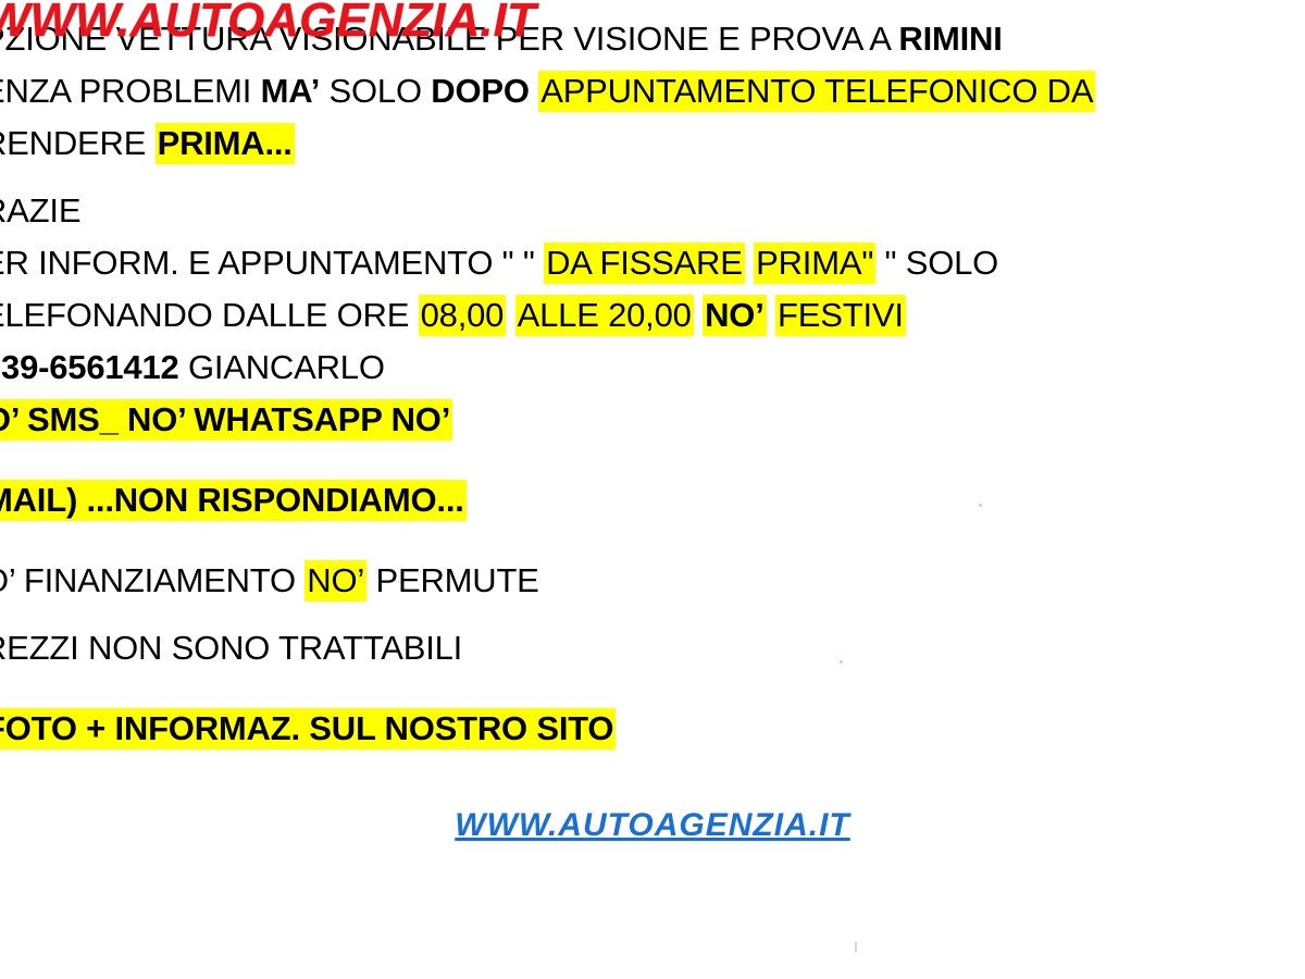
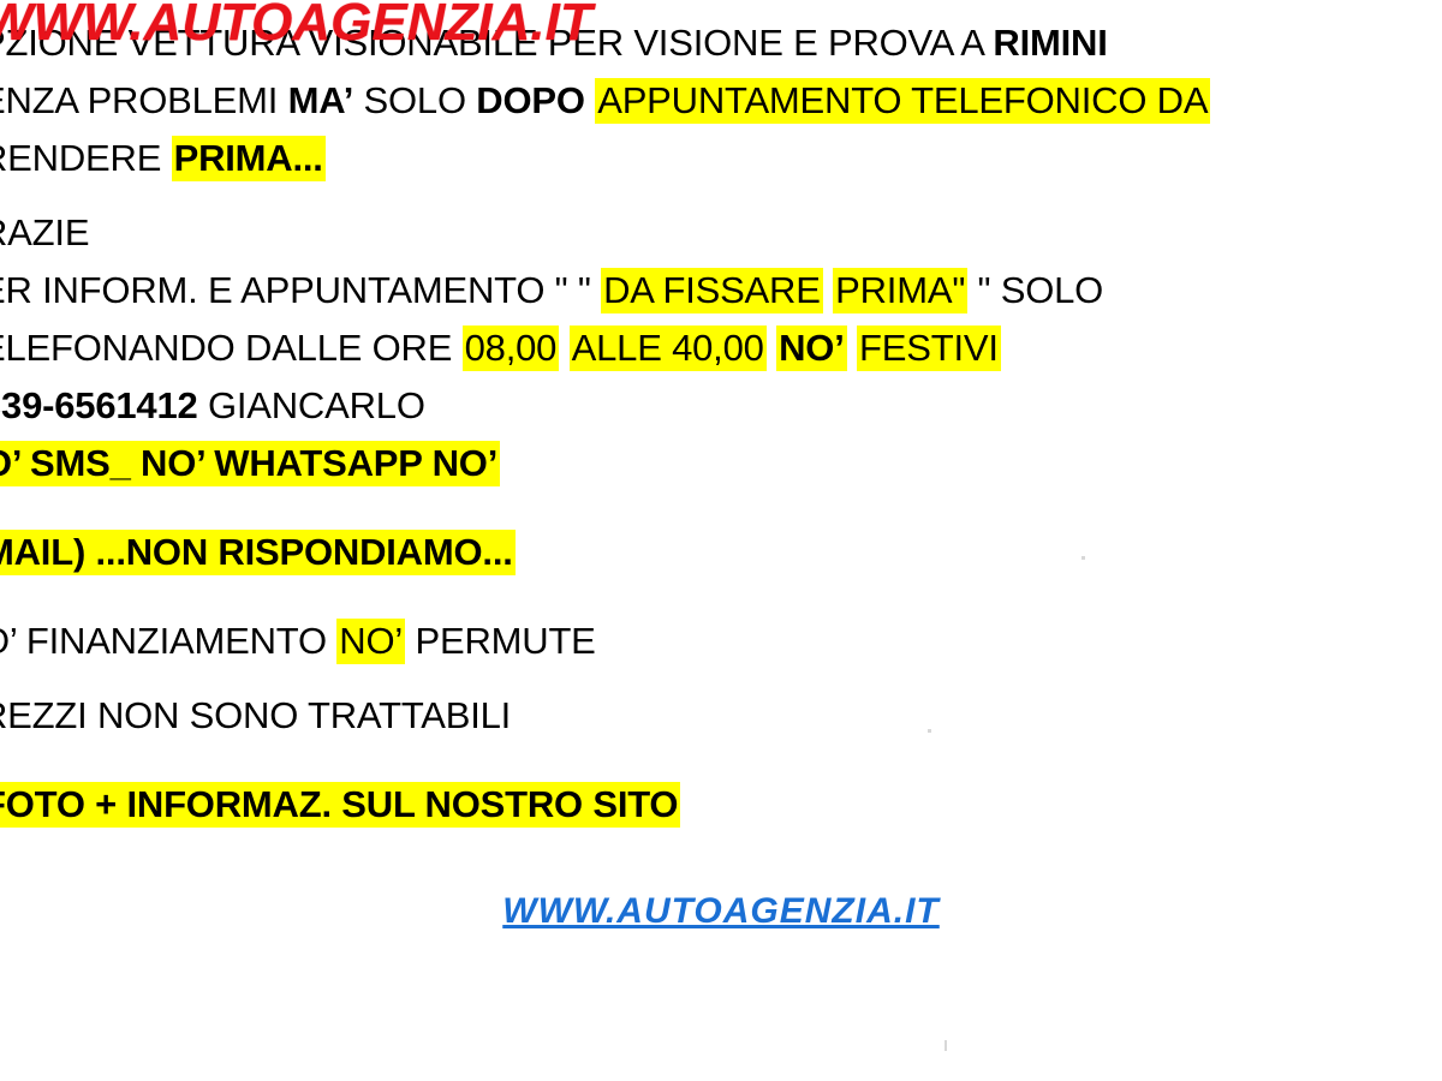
  WWW.AUTOAGENZIA.IT
  ZIONE VETTURA VISIONABILE PER VISIONE E PROVA A RIMINI
  NZA PROBLEMI MA’ SOLO DOPO APPUNTAMENTO TELEFONICO DA
  ENDERE PRIMA...
  AZIE
  R INFORM. E APPUNTAMENTO " " DA FISSARE PRIMA" " SOLO
- LEFONANDO DALLE ORE 08,00 ALLE 20,00 NO’ FESTIVI
+ LEFONANDO DALLE ORE 08,00 ALLE 40,00 NO’ FESTIVI
  39-6561412 GIANCARLO
  ’ SMS_ NO’ WHATSAPP NO’
  AIL) ...NON RISPONDIAMO...
  ’ FINANZIAMENTO NO’ PERMUTE
  EZZI NON SONO TRATTABILI
  OTO + INFORMAZ. SUL NOSTRO SITO
  WWW.AUTOAGENZIA.IT
